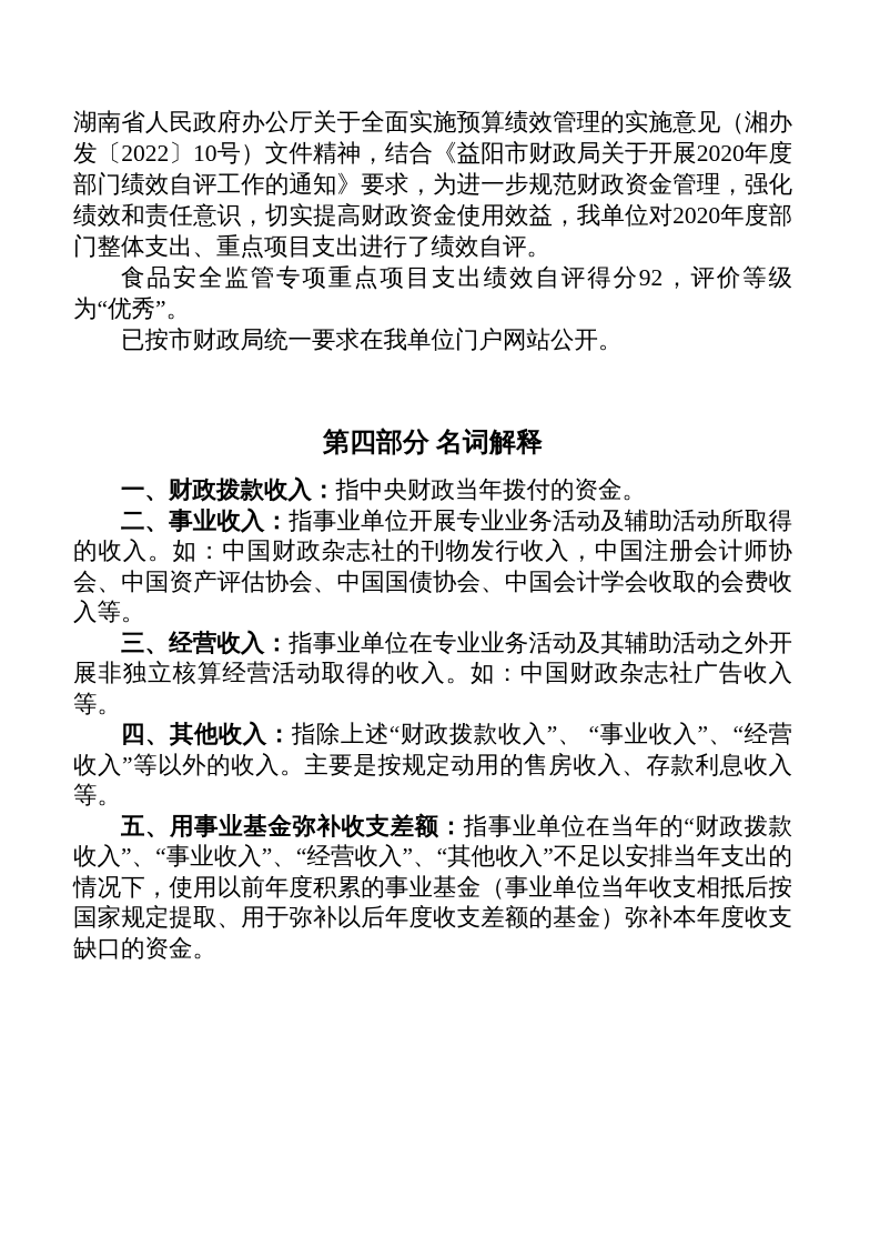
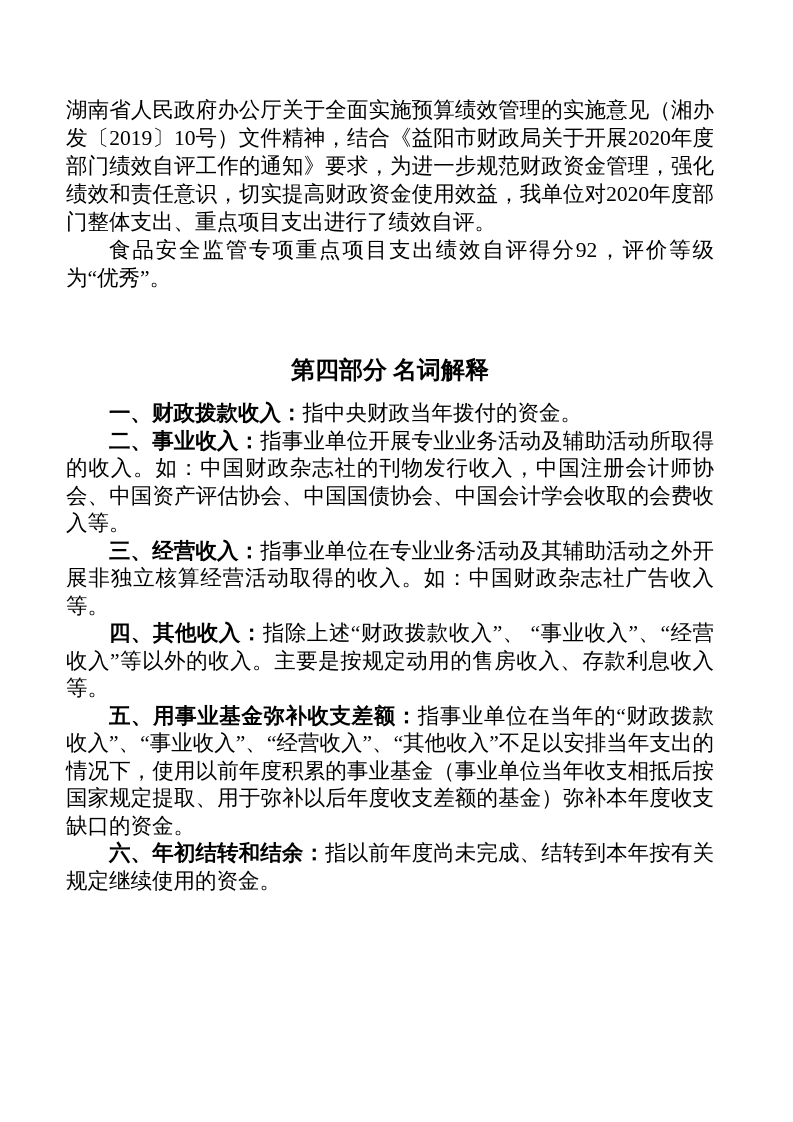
- 湖南省人民政府办公厅关于全面实施预算绩效管理的实施意见（湘办发〔2022〕10号）文件精神，结合《益阳市财政局关于开展2020年度部门绩效自评工作的通知》要求，为进一步规范财政资金管理，强化绩效和责任意识，切实提高财政资金使用效益，我单位对2020年度部门整体支出、重点项目支出进行了绩效自评。
+ 湖南省人民政府办公厅关于全面实施预算绩效管理的实施意见（湘办发〔2019〕10号）文件精神，结合《益阳市财政局关于开展2020年度部门绩效自评工作的通知》要求，为进一步规范财政资金管理，强化绩效和责任意识，切实提高财政资金使用效益，我单位对2020年度部门整体支出、重点项目支出进行了绩效自评。
  食品安全监管专项重点项目支出绩效自评得分92，评价等级为“优秀”。
- 已按市财政局统一要求在我单位门户网站公开。
  第四部分 名词解释
  一、财政拨款收入：指中央财政当年拨付的资金。
  二、事业收入：指事业单位开展专业业务活动及辅助活动所取得的收入。如：中国财政杂志社的刊物发行收入，中国注册会计师协会、中国资产评估协会、中国国债协会、中国会计学会收取的会费收入等。
  三、经营收入：指事业单位在专业业务活动及其辅助活动之外开展非独立核算经营活动取得的收入。如：中国财政杂志社广告收入等。
  四、其他收入：指除上述“财政拨款收入”、 “事业收入”、“经营收入”等以外的收入。主要是按规定动用的售房收入、存款利息收入等。
  五、用事业基金弥补收支差额：指事业单位在当年的“财政拨款收入”、“事业收入”、“经营收入”、“其他收入”不足以安排当年支出的情况下，使用以前年度积累的事业基金（事业单位当年收支相抵后按国家规定提取、用于弥补以后年度收支差额的基金）弥补本年度收支缺口的资金。
+ 六、年初结转和结余：指以前年度尚未完成、结转到本年按有关规定继续使用的资金。
